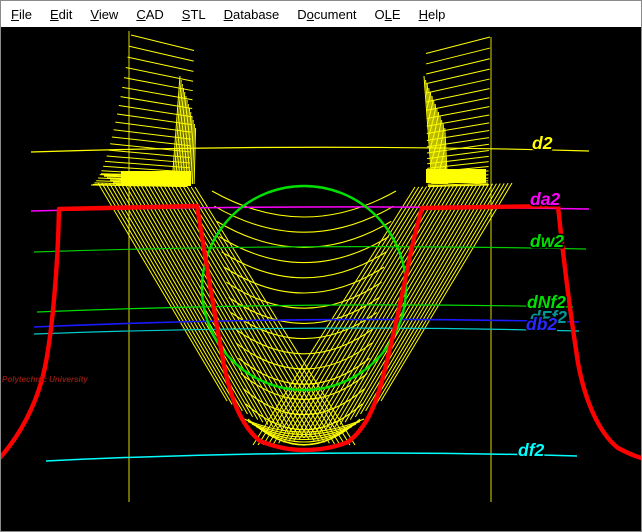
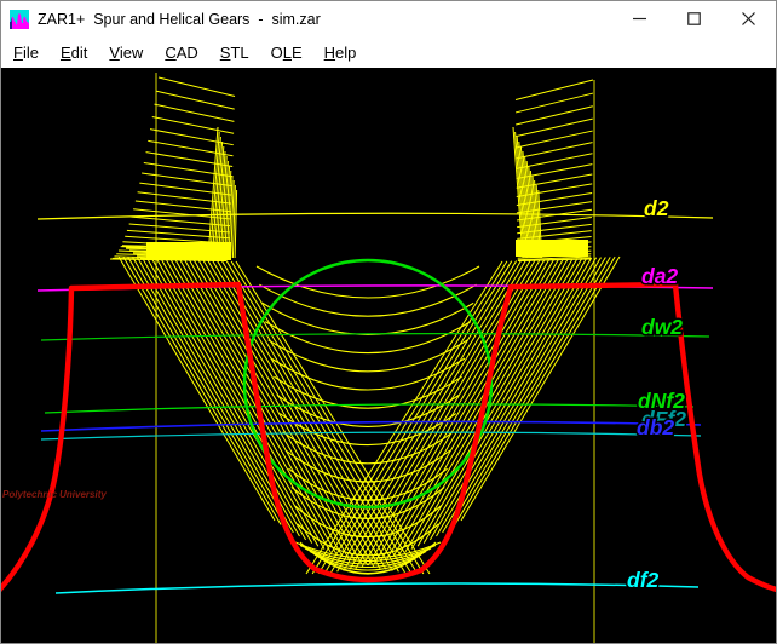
+ ZAR1+ Spur and Helical Gears - sim.zar
  File
  Edit
  View
  CAD
  STL
- Database
- Document
  OLE
  Help
  d2
  da2
  dw2
  dNf2
  dFf2
  db2
  df2
  Polytechnic University
